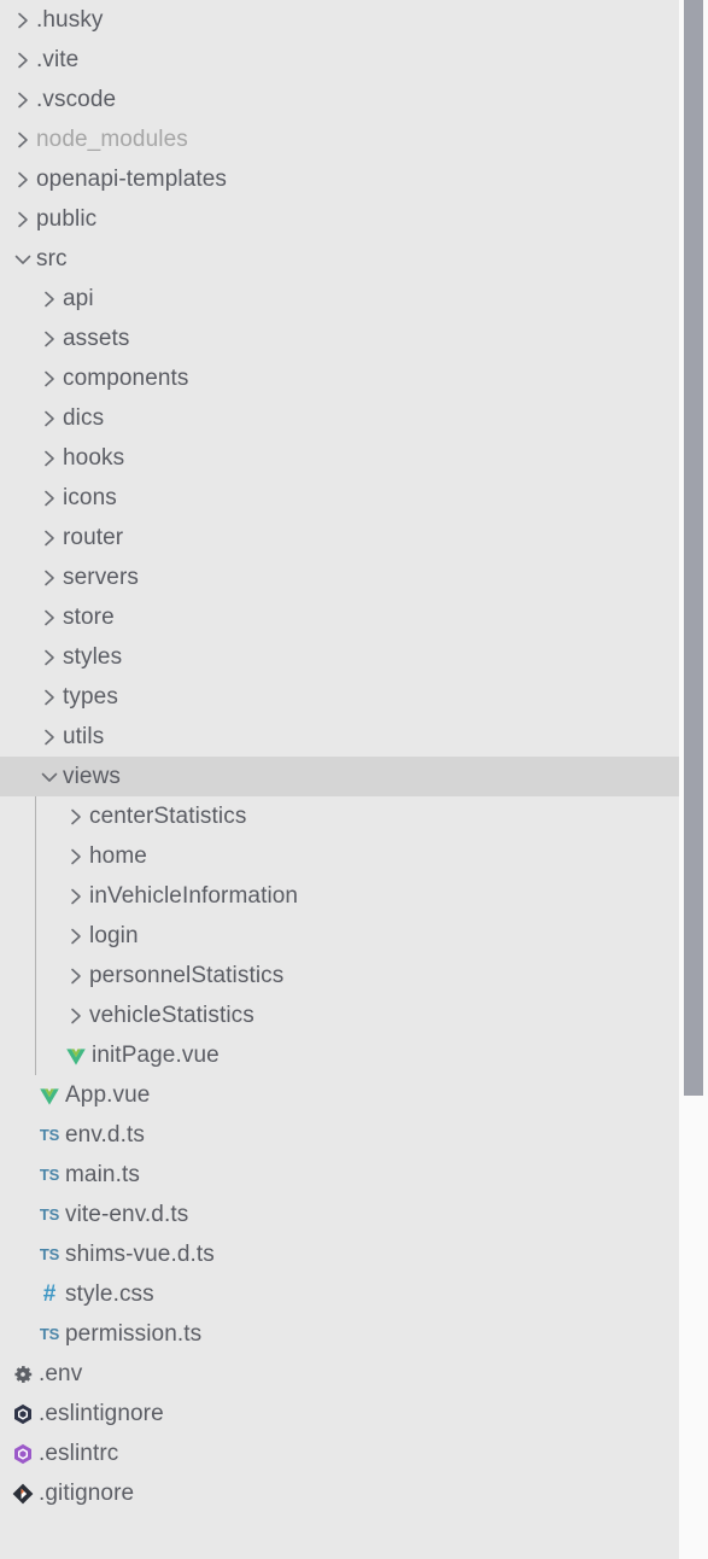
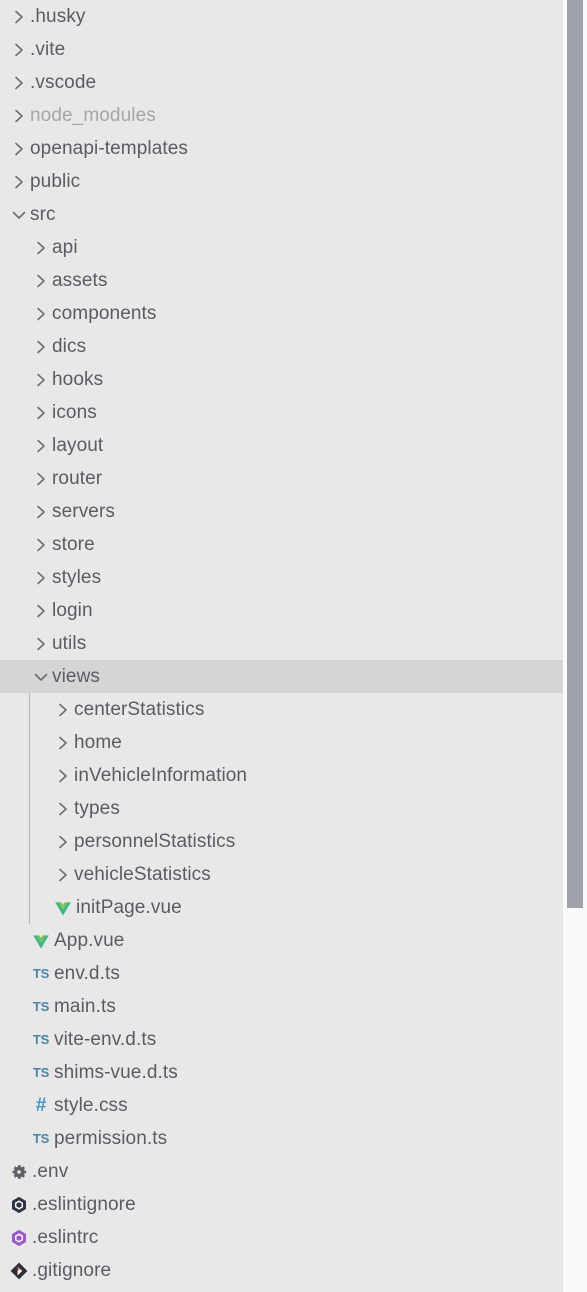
  .husky
  .vite
  .vscode
  node_modules
  openapi-templates
  public
  src
  api
  assets
  components
  dics
  hooks
  icons
+ layout
  router
  servers
  store
  styles
- types
+ login
  utils
  views
  centerStatistics
  home
  inVehicleInformation
- login
+ types
  personnelStatistics
  vehicleStatistics
  initPage.vue
  App.vue
  TS
  env.d.ts
  TS
  main.ts
  TS
  vite-env.d.ts
  TS
  shims-vue.d.ts
  #
  style.css
  TS
  permission.ts
  .env
  .eslintignore
  .eslintrc
  .gitignore
